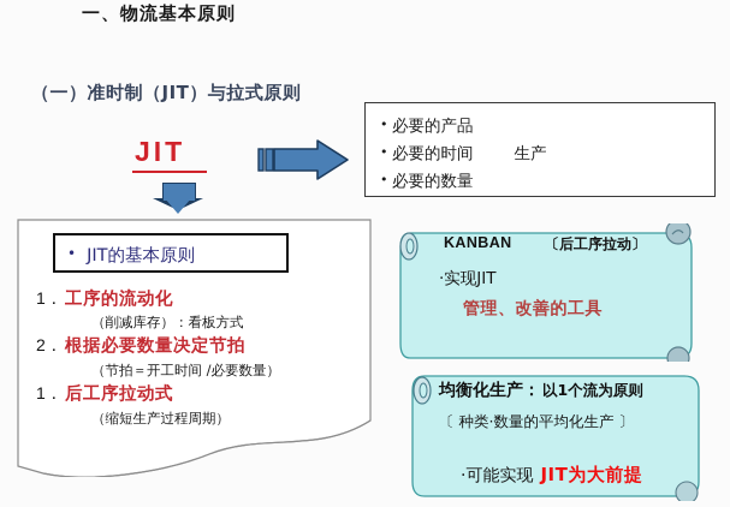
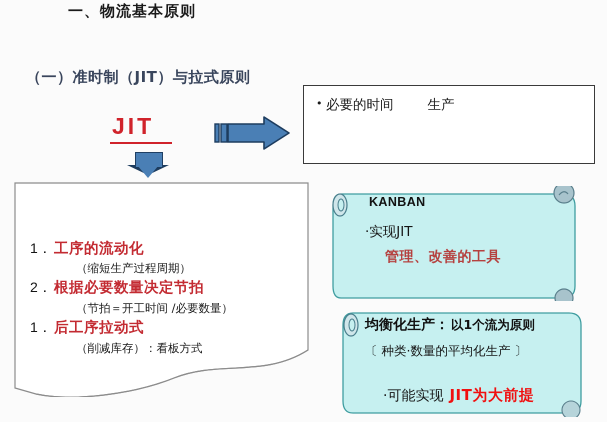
  一、物流基本原则
  （一）准时制（JIT）与拉式原则
  JIT
- • 必要的产品
  • 必要的时间 生产
- • 必要的数量
- • JIT的基本原则
  1． 工序的流动化
- （削减库存）：看板方式
+ （缩短生产过程周期）
  2． 根据必要数量决定节拍
  （节拍＝开工时间 /必要数量）
  1． 后工序拉动式
- （缩短生产过程周期）
+ （削减库存）：看板方式
  KANBAN
- 〔后工序拉动〕
  ·实现JIT
  管理、改善的工具
  均衡化生产： 以1个流为原则
  〔 种类·数量的平均化生产 〕
  ·可能实现 JIT为大前提
